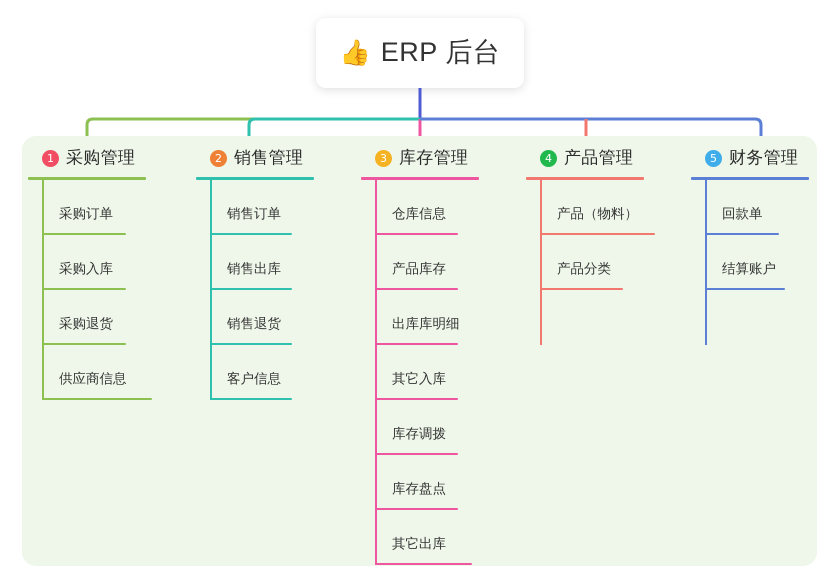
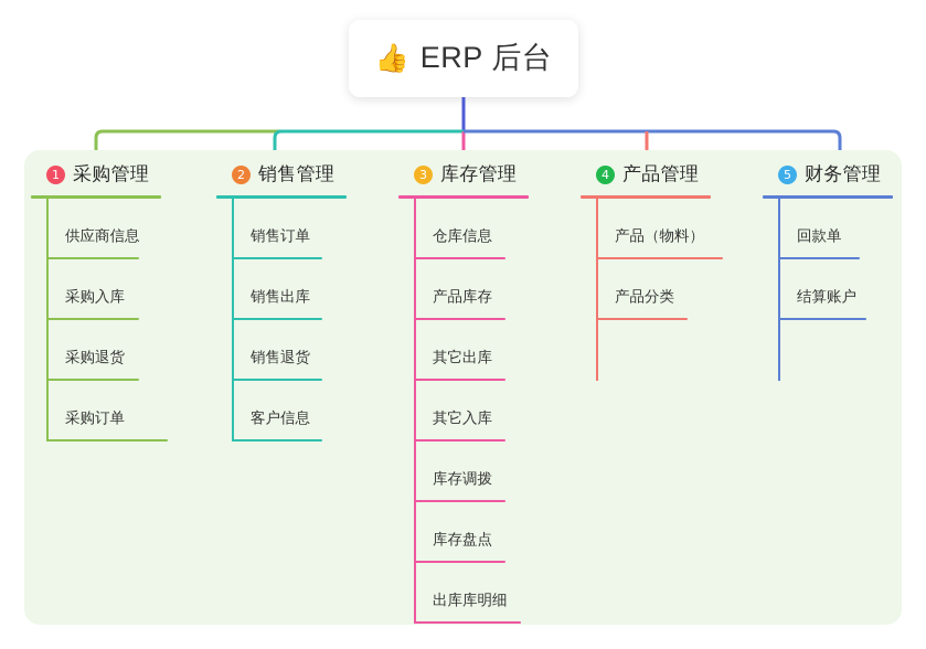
  👍
  ERP 后台
  1
  采购管理
- 采购订单
+ 供应商信息
  采购入库
  采购退货
- 供应商信息
+ 采购订单
  2
  销售管理
  销售订单
  销售出库
  销售退货
  客户信息
  3
  库存管理
  仓库信息
  产品库存
- 出库库明细
+ 其它出库
  其它入库
  库存调拨
  库存盘点
- 其它出库
+ 出库库明细
  4
  产品管理
  产品（物料）
  产品分类
  5
  财务管理
  回款单
  结算账户
